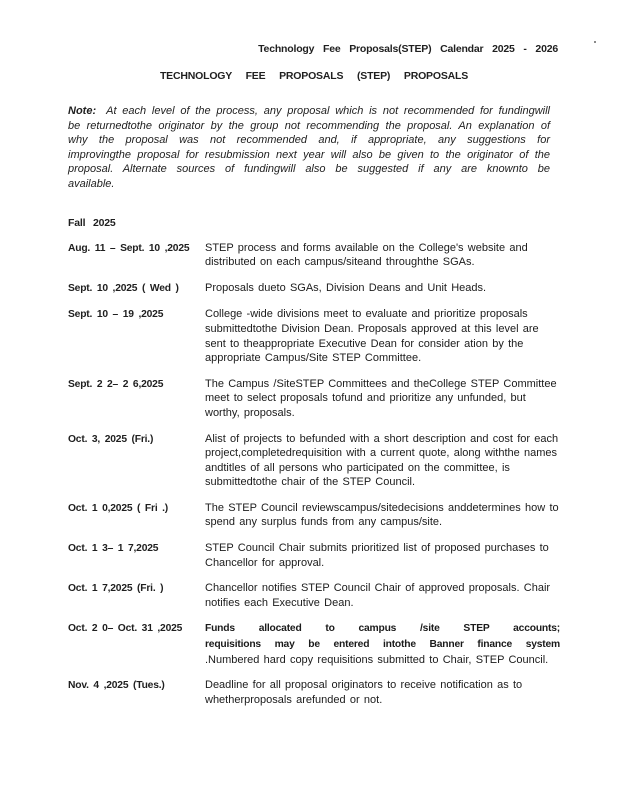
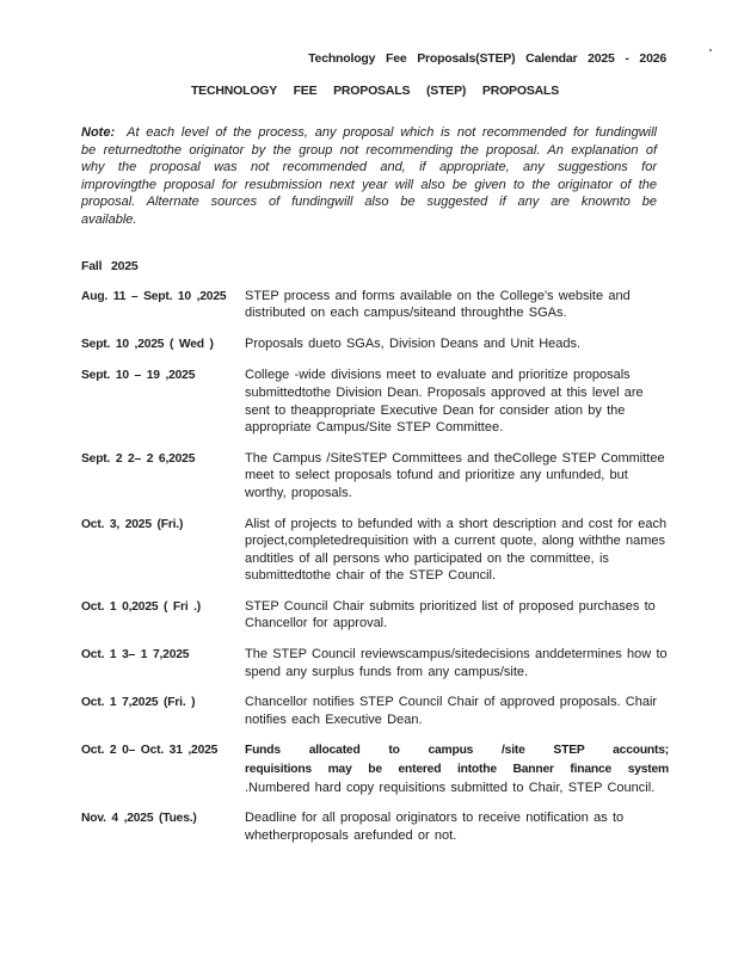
  Technology Fee Proposals(STEP) Calendar 2025 - 2026
  TECHNOLOGY FEE PROPOSALS (STEP) PROPOSALS
  Note: At each level of the process, any proposal which is not recommended for fundingwill be returnedtothe originator by the group not recommending the proposal. An explanation of why the proposal was not recommended and, if appropriate, any suggestions for improvingthe proposal for resubmission next year will also be given to the originator of the proposal. Alternate sources of fundingwill also be suggested if any are knownto be available.
  Fall 2025
  Aug. 11 – Sept. 10 ,2025
  STEP process and forms available on the College's website and distributed on each campus/siteand throughthe SGAs.
  Sept. 10 ,2025 ( Wed )
  Proposals dueto SGAs, Division Deans and Unit Heads.
  Sept. 10 – 19 ,2025
  College -wide divisions meet to evaluate and prioritize proposals submittedtothe Division Dean. Proposals approved at this level are sent to theappropriate Executive Dean for consider ation by the appropriate Campus/Site STEP Committee.
  Sept. 2 2– 2 6,2025
  The Campus /SiteSTEP Committees and theCollege STEP Committee meet to select proposals tofund and prioritize any unfunded, but worthy, proposals.
  Oct. 3, 2025 (Fri.)
  Alist of projects to befunded with a short description and cost for each project,completedrequisition with a current quote, along withthe names andtitles of all persons who participated on the committee, is submittedtothe chair of the STEP Council.
  Oct. 1 0,2025 ( Fri .)
- The STEP Council reviewscampus/sitedecisions anddetermines how to spend any surplus funds from any campus/site.
+ STEP Council Chair submits prioritized list of proposed purchases to Chancellor for approval.
  Oct. 1 3– 1 7,2025
- STEP Council Chair submits prioritized list of proposed purchases to Chancellor for approval.
+ The STEP Council reviewscampus/sitedecisions anddetermines how to spend any surplus funds from any campus/site.
  Oct. 1 7,2025 (Fri. )
  Chancellor notifies STEP Council Chair of approved proposals. Chair notifies each Executive Dean.
  Oct. 2 0– Oct. 31 ,2025
  Funds allocated to campus /site STEP accounts; requisitions may be entered intothe Banner finance system .Numbered hard copy requisitions submitted to Chair, STEP Council.
  Nov. 4 ,2025 (Tues.)
  Deadline for all proposal originators to receive notification as to whetherproposals arefunded or not.
